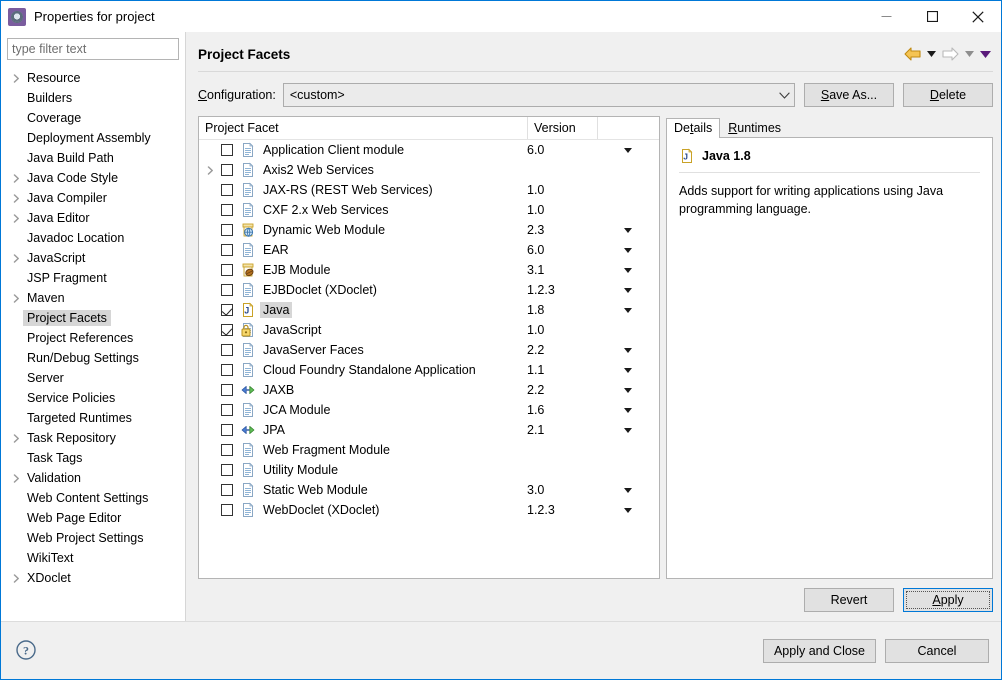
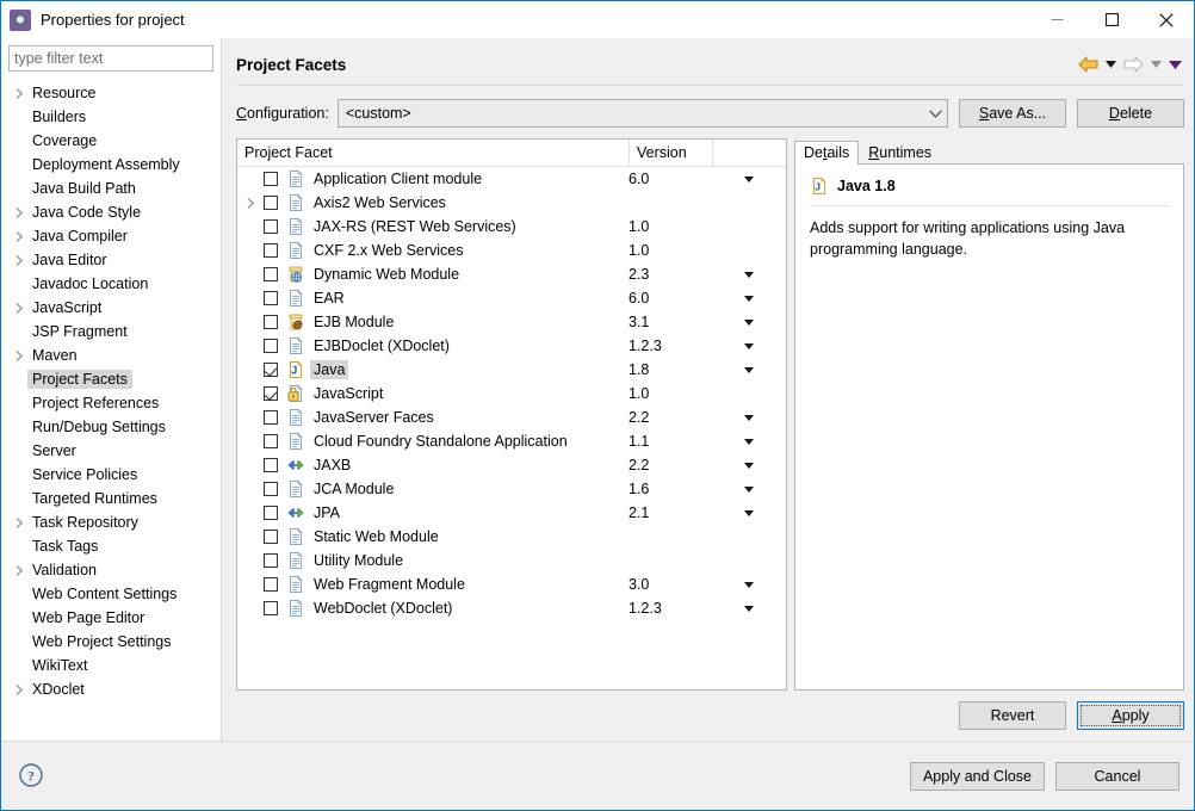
  Properties for project
  type filter text
  Resource
  Builders
  Coverage
  Deployment Assembly
  Java Build Path
  Java Code Style
  Java Compiler
  Java Editor
  Javadoc Location
  JavaScript
  JSP Fragment
  Maven
  Project Facets
  Project References
  Run/Debug Settings
  Server
  Service Policies
  Targeted Runtimes
  Task Repository
  Task Tags
  Validation
  Web Content Settings
  Web Page Editor
  Web Project Settings
  WikiText
  XDoclet
  Project Facets
  Configuration:
  <custom>
  Save As...
  Delete
  Project Facet
  Version
  Application Client module
  6.0
  Axis2 Web Services
  JAX-RS (REST Web Services)
  1.0
  CXF 2.x Web Services
  1.0
  Dynamic Web Module
  2.3
  EAR
  6.0
  EJB Module
  3.1
  EJBDoclet (XDoclet)
  1.2.3
  J
  Java
  1.8
  JavaScript
  1.0
  JavaServer Faces
  2.2
  Cloud Foundry Standalone Application
  1.1
  JAXB
  2.2
  JCA Module
  1.6
  JPA
  2.1
- Web Fragment Module
+ Static Web Module
  Utility Module
- Static Web Module
+ Web Fragment Module
  3.0
  WebDoclet (XDoclet)
  1.2.3
  Details
  Runtimes
  J
  Java 1.8
  Adds support for writing applications using Java programming language.
  Revert
  Apply
  ?
  Apply and Close
  Cancel
